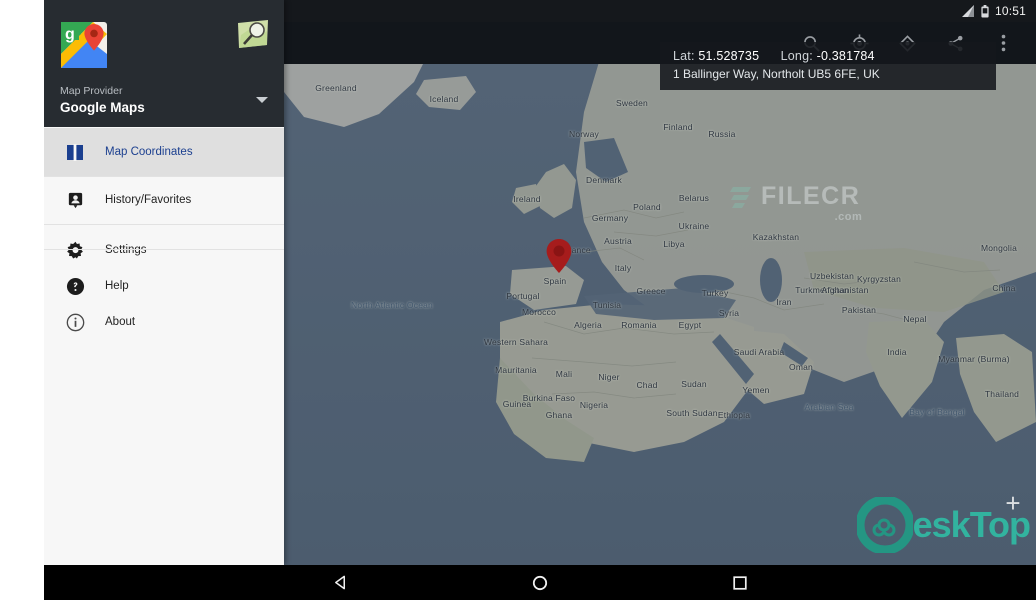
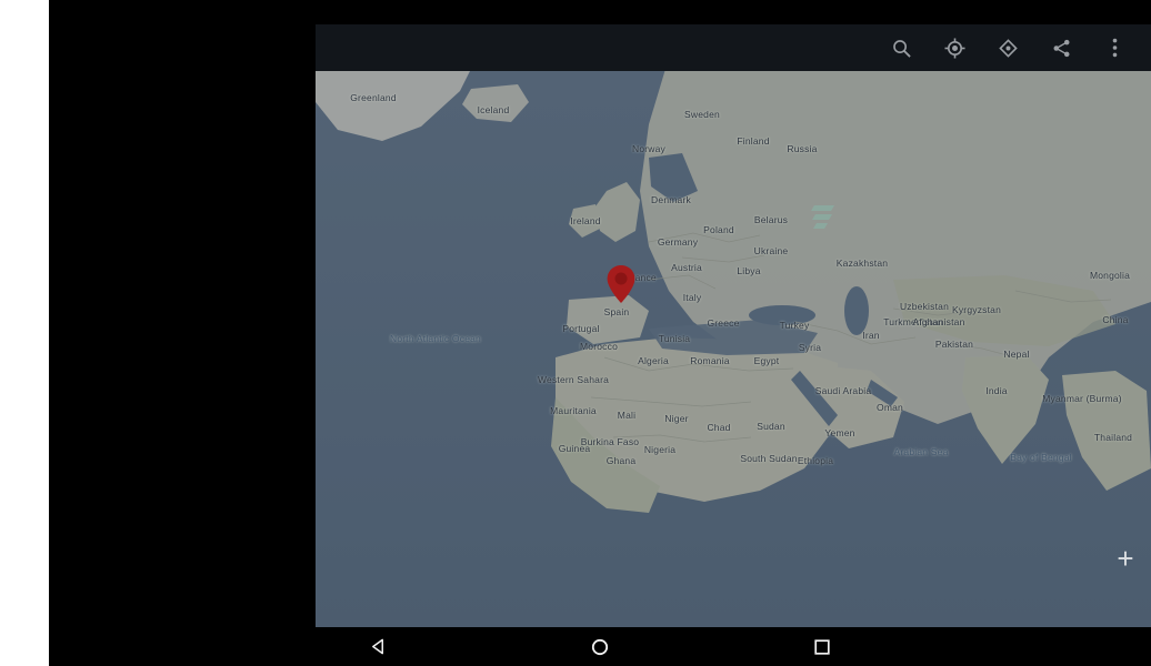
  Greenland
  Iceland
  Sweden
  Norway
  Finland
  Russia
  Denmark
  Ireland
  Poland
  Belarus
  Germany
  Ukraine
  Kazakhstan
  Austria
  Libya
  Mongolia
  Italy
  Uzbekistan
  Kyrgyzstan
  Greece
  Turkmenistan
  Spain
  Turkey
  Portugal
  China
  Syria
  Afghanistan
  Iran
  Pakistan
  North Atlantic Ocean
  Morocco
  Tunisia
  Nepal
  Algeria
  Romania
  Egypt
  Saudi Arabia
  India
  Myanmar (Burma)
  Western Sahara
  Oman
  Mauritania
  Mali
  Niger
  Chad
  Sudan
  Thailand
  Yemen
  Burkina Faso
  Nigeria
  Guinea
  Ghana
  Bay of Bengal
  Arabian Sea
  South Sudan
  Ethiopia
  +
- FILECR
- .com
- eskTop
- Lat: 51.528735 Long: -0.381784
- 1 Ballinger Way, Northolt UB5 6FE, UK
- 10:51
- g
- Map Provider
- Google Maps
- Map Coordinates
- History/Favorites
- Settings
- Help
- About
